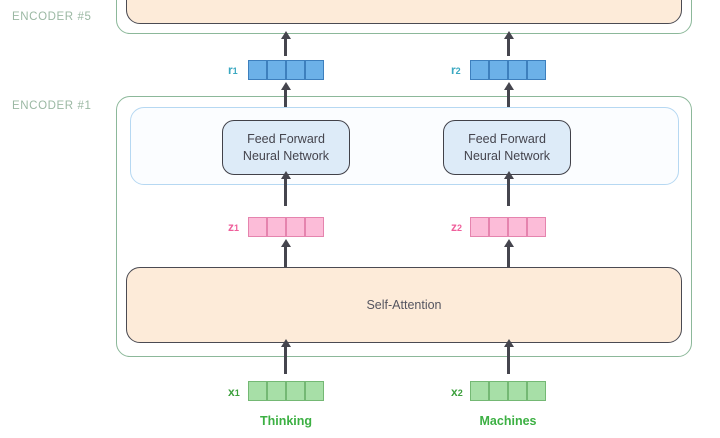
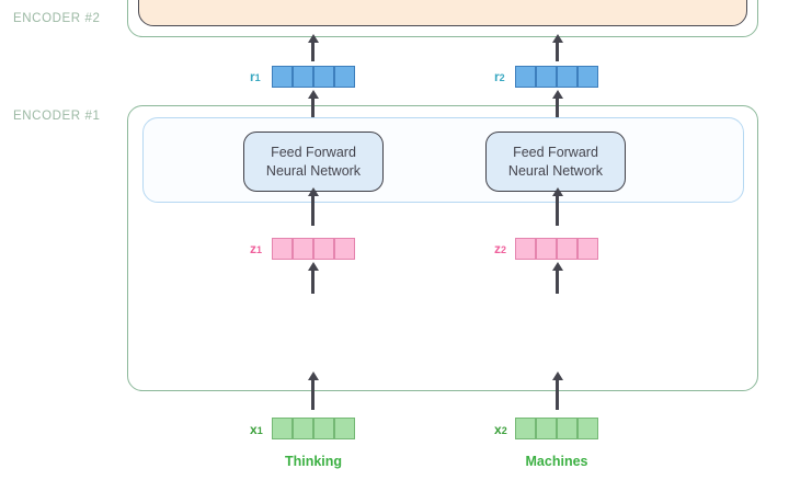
- ENCODER #5
+ ENCODER #2
  r1
  r2
  ENCODER #1
  Feed Forward
  Neural Network
  Feed Forward
  Neural Network
  z1
  z2
- Self-Attention
  x1
  Thinking
  x2
  Machines
